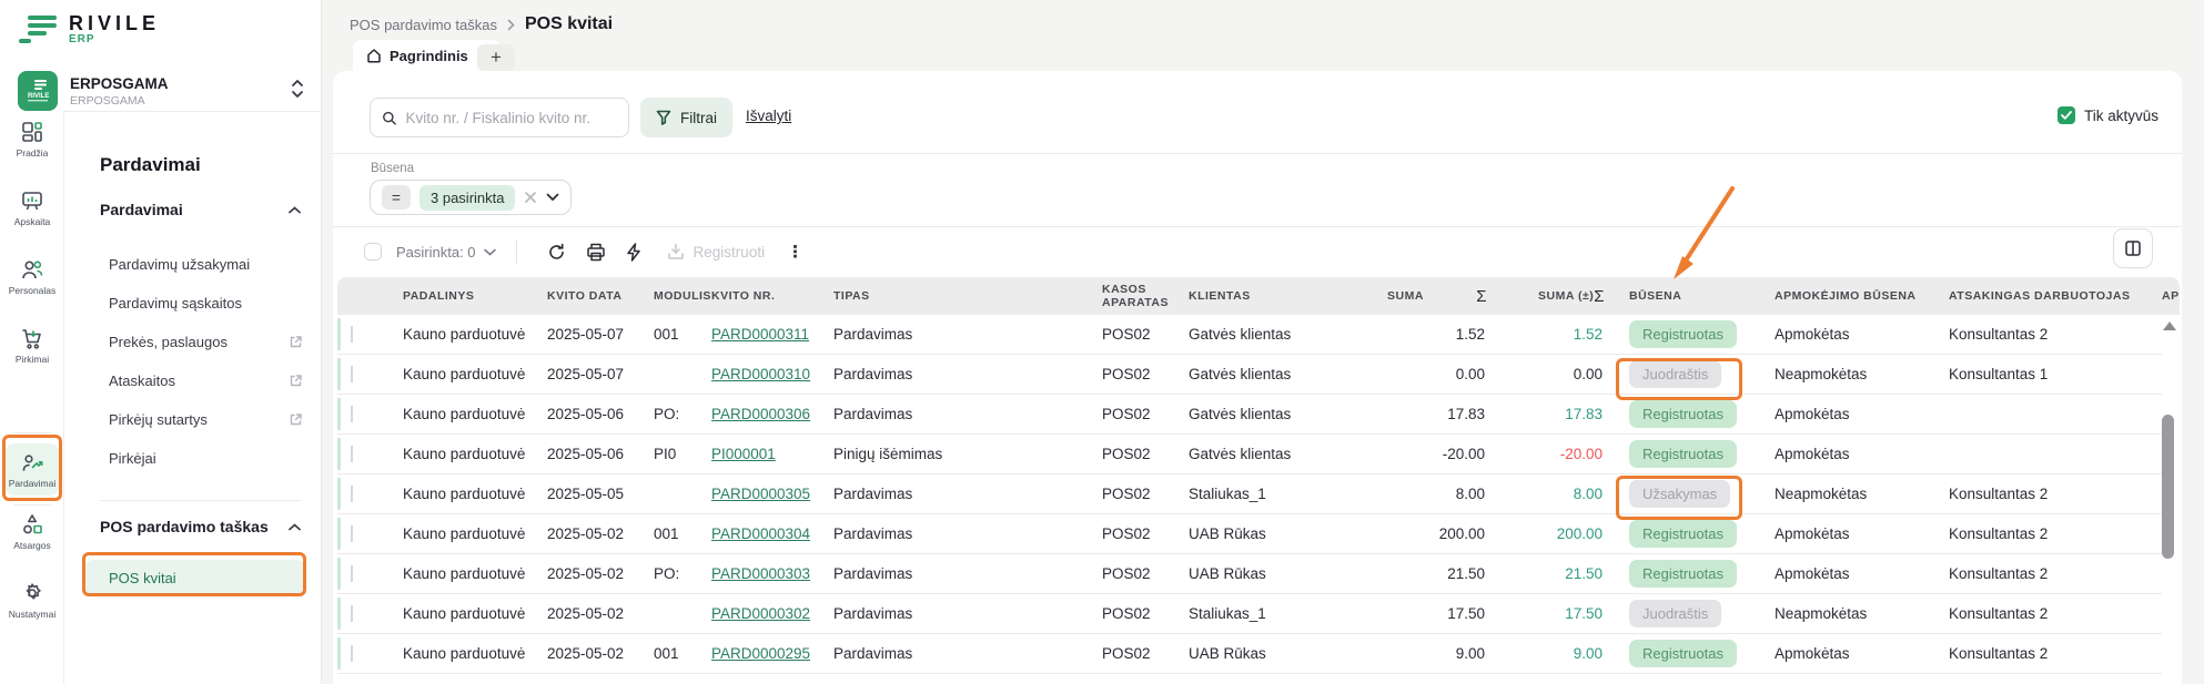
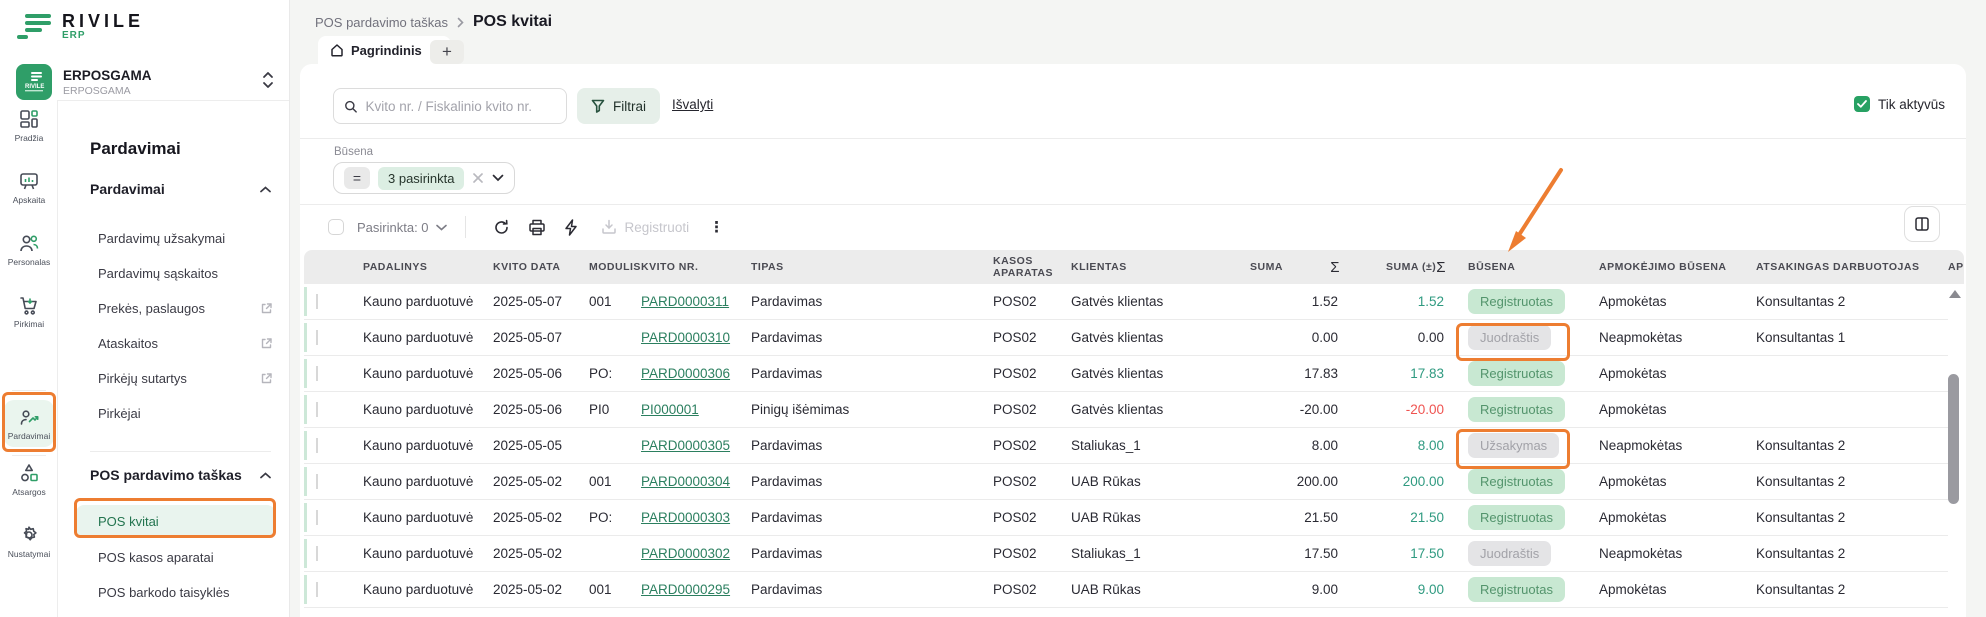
  RIVILE
  ERP
  ERPOSGAMA
  ERPOSGAMA
  Pradžia
  Apskaita
  Personalas
  Pirkimai
  Pardavimai
  Atsargos
  Nustatymai
  Pardavimai
  Pardavimai
  Pardavimų užsakymai
  Pardavimų sąskaitos
  Prekės, paslaugos
  Ataskaitos
  Pirkėjų sutartys
  Pirkėjai
  POS pardavimo taškas
  POS kvitai
+ POS kasos aparatai
+ POS barkodo taisyklės
  POS pardavimo taškas
  POS kvitai
  Pagrindinis
  +
  Kvito nr. / Fiskalinio kvito nr.
  Filtrai
  Išvalyti
  Tik aktyvūs
  Būsena
  =
  3 pasirinkta
  Pasirinkta: 0
  Registruoti
  ⋮
  PADALINYS
  KVITO DATA
  MODULIS
  KVITO NR.
  TIPAS
  KASOS APARATAS
  KLIENTAS
  SUMA
  Σ
  SUMA (±)
  Σ
  BŪSENA
  APMOKĖJIMO BŪSENA
  ATSAKINGAS DARBUOTOJAS
  Kauno parduotuvė
  2025-05-07
  001
  PARD0000311
  Pardavimas
  POS02
  Gatvės klientas
  1.52
  1.52
  Registruotas
  Apmokėtas
  Konsultantas 2
  Kauno parduotuvė
  2025-05-07
  PARD0000310
  Pardavimas
  POS02
  Gatvės klientas
  0.00
  0.00
  Juodraštis
  Neapmokėtas
  Konsultantas 1
  Kauno parduotuvė
  2025-05-06
  PO:
  PARD0000306
  Pardavimas
  POS02
  Gatvės klientas
  17.83
  17.83
  Registruotas
  Apmokėtas
  Kauno parduotuvė
  2025-05-06
  PI0
  PI000001
  Pinigų išėmimas
  POS02
  Gatvės klientas
  -20.00
  -20.00
  Registruotas
  Apmokėtas
  Kauno parduotuvė
  2025-05-05
  PARD0000305
  Pardavimas
  POS02
  Staliukas_1
  8.00
  8.00
  Užsakymas
  Neapmokėtas
  Konsultantas 2
  Kauno parduotuvė
  2025-05-02
  001
  PARD0000304
  Pardavimas
  POS02
  UAB Rūkas
  200.00
  200.00
  Registruotas
  Apmokėtas
  Konsultantas 2
  Kauno parduotuvė
  2025-05-02
  PO:
  PARD0000303
  Pardavimas
  POS02
  UAB Rūkas
  21.50
  21.50
  Registruotas
  Apmokėtas
  Konsultantas 2
  Kauno parduotuvė
  2025-05-02
  PARD0000302
  Pardavimas
  POS02
  Staliukas_1
  17.50
  17.50
  Juodraštis
  Neapmokėtas
  Konsultantas 2
  Kauno parduotuvė
  2025-05-02
  001
  PARD0000295
  Pardavimas
  POS02
  UAB Rūkas
  9.00
  9.00
  Registruotas
  Apmokėtas
  Konsultantas 2
